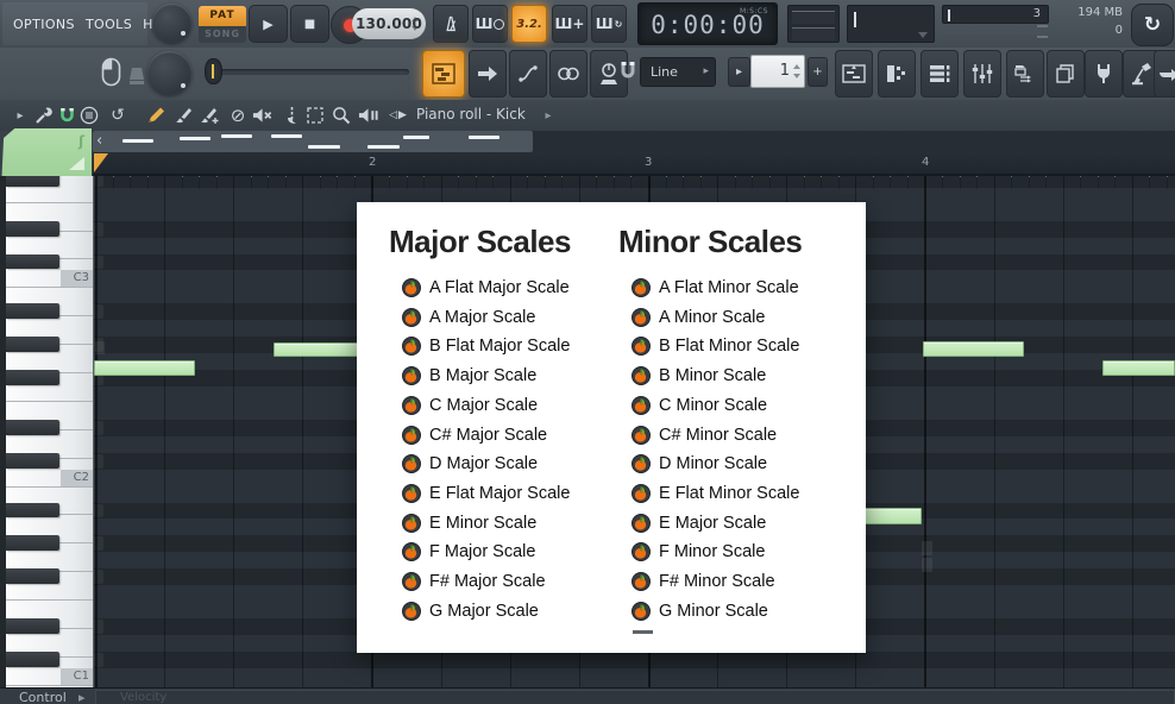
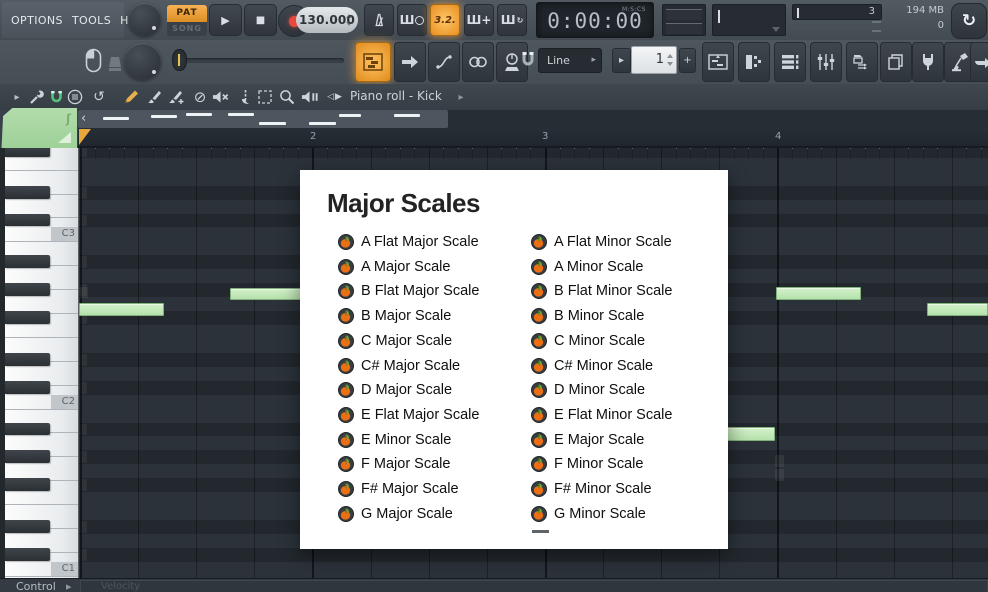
  OPTIONS
  TOOLS
  PAT
  SONG
  ▶
  ■
  130.000
  Ш
  3.2.
  Ш+
  Ш
  ↻
  0:00:00
  3
  194 MB
  0
  ↻
  Line
  ▸
  ▸
  1
  +
  ▸
  ↺
  ⊘
  ◁▶
  Piano roll - Kick
  ▸
  ʃ
  ‹
  2
  3
  4
  C3
  C2
  C1
  Major Scales
  A Flat Major Scale
  A Major Scale
  B Flat Major Scale
  B Major Scale
  C Major Scale
  C# Major Scale
  D Major Scale
  E Flat Major Scale
  E Minor Scale
  F Major Scale
  F# Major Scale
  G Major Scale
- Minor Scales
  A Flat Minor Scale
  A Minor Scale
  B Flat Minor Scale
  B Minor Scale
  C Minor Scale
  C# Minor Scale
  D Minor Scale
  E Flat Minor Scale
  E Major Scale
  F Minor Scale
  F# Minor Scale
  G Minor Scale
  Control
  ▸
  Velocity
